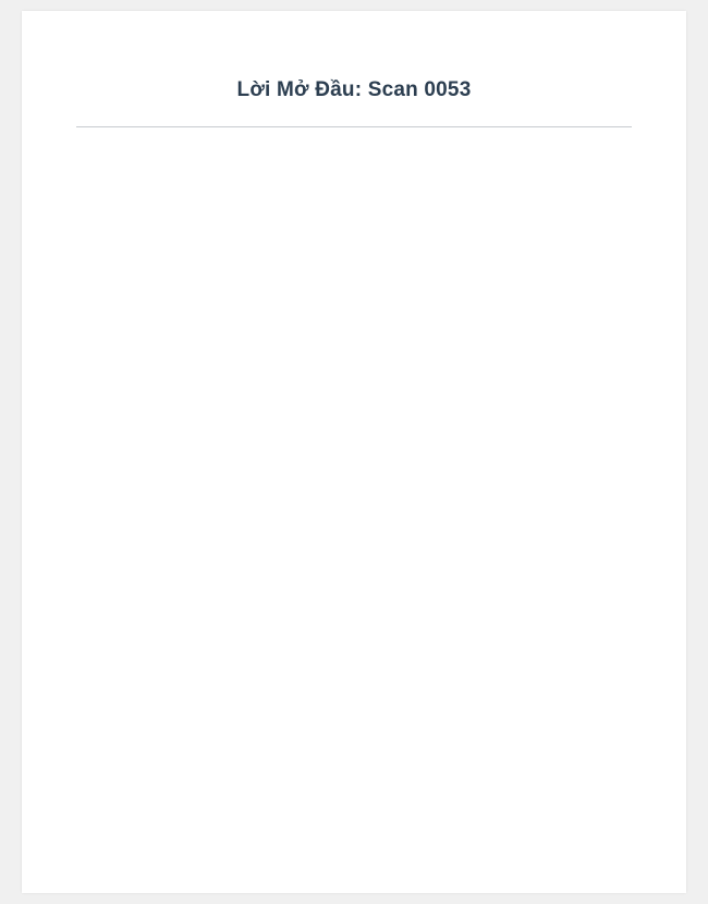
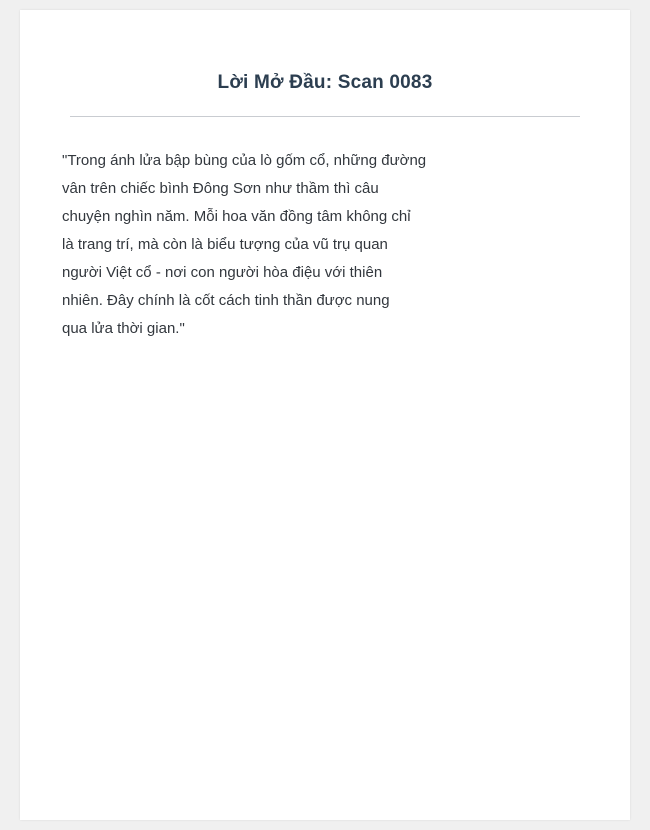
- Lời Mở Đầu: Scan 0053
+ Lời Mở Đầu: Scan 0083
+ "Trong ánh lửa bập bùng của lò gốm cổ, những đường
+ vân trên chiếc bình Đông Sơn như thầm thì câu
+ chuyện nghìn năm. Mỗi hoa văn đồng tâm không chỉ
+ là trang trí, mà còn là biểu tượng của vũ trụ quan
+ người Việt cổ - nơi con người hòa điệu với thiên
+ nhiên. Đây chính là cốt cách tinh thần được nung
+ qua lửa thời gian."
